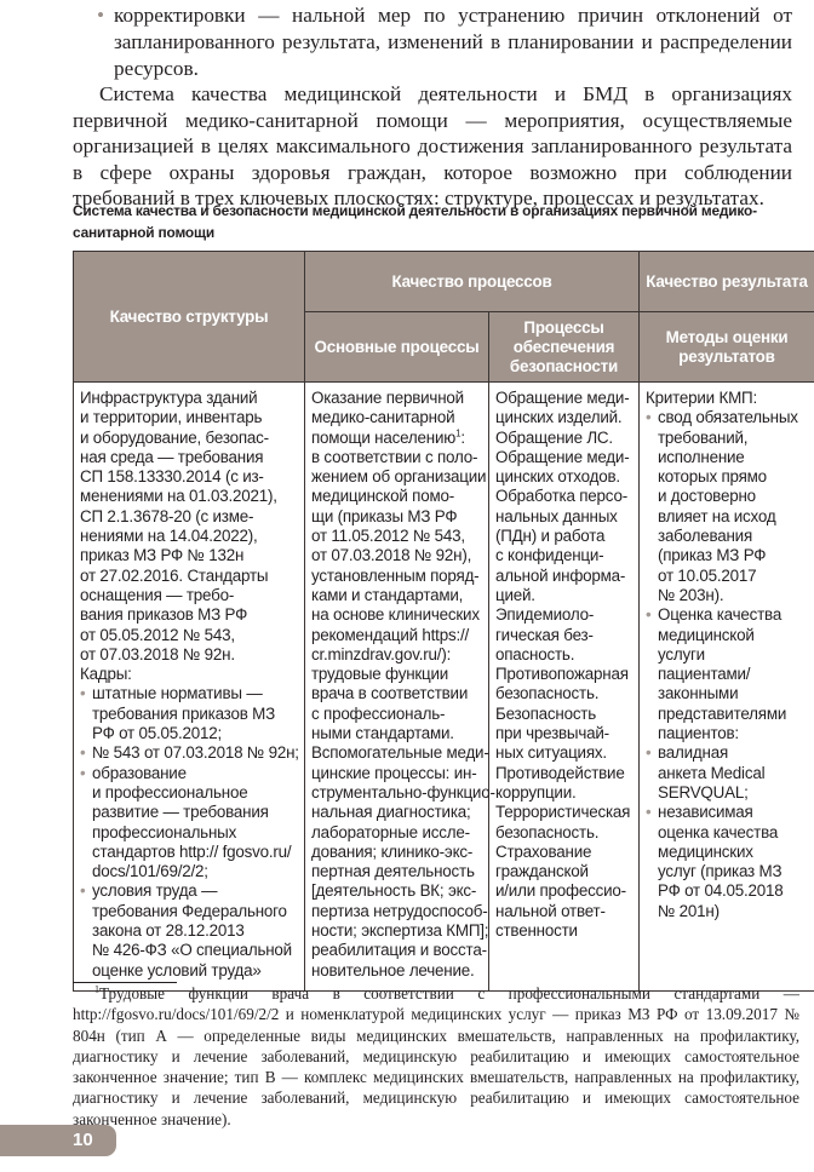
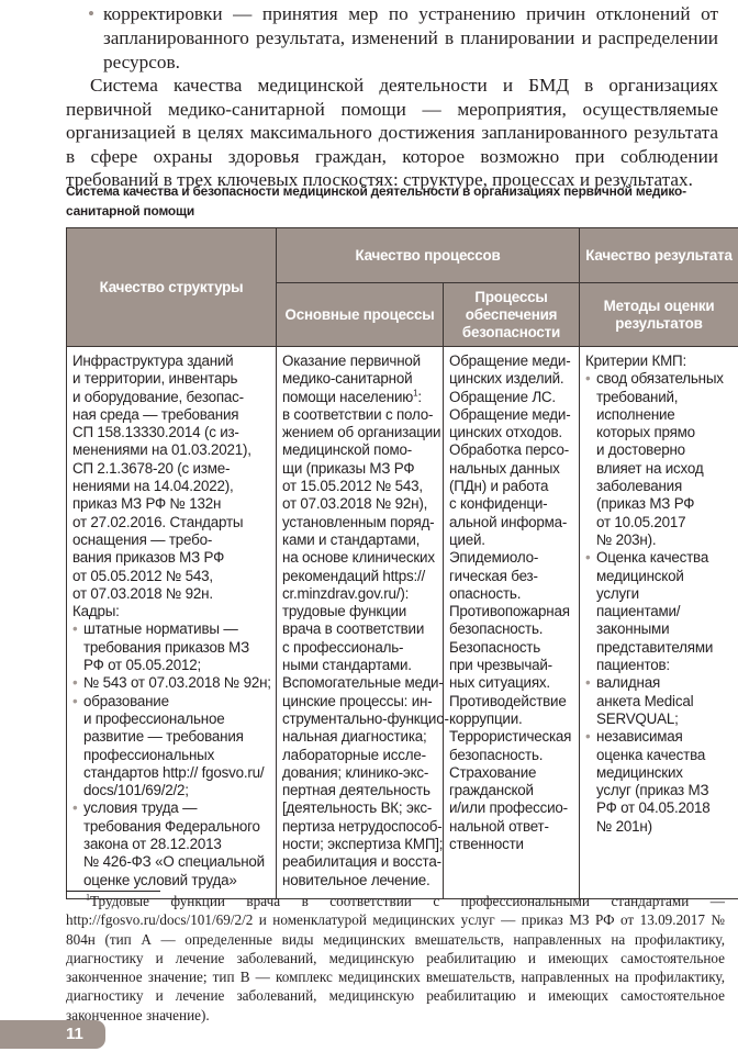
  •
- корректировки — нальной мер по устранению причин отклонений от запланированного результата, изменений в планировании и распределении ресурсов.
+ корректировки — принятия мер по устранению причин отклонений от запланированного результата, изменений в планировании и распределении ресурсов.
  Система качества медицинской деятельности и БМД в организациях первичной медико-санитарной помощи — мероприятия, осуществляемые организацией в целях максимального достижения запланированного результата в сфере охраны здоровья граждан, которое возможно при соблюдении требований в трех ключевых плоскостях: структуре, процессах и результатах.
  Система качества и безопасности медицинской деятельности в организациях первичной медико-санитарной помощи
  Качество структуры	Качество процессов	Качество результата
  Основные процессы	Процессы обеспечения безопасности	Методы оценки результатов
- Инфраструктура зданийи территории, инвентарьи оборудование, безопас-ная среда — требованияСП 158.13330.2014 (с из-менениями на 01.03.2021),СП 2.1.3678-20 (с изме-нениями на 14.04.2022),приказ МЗ РФ № 132нот 27.02.2016. Стандартыоснащения — требо-вания приказов МЗ РФот 05.05.2012 № 543,от 07.03.2018 № 92н.Кадры:• штатные нормативы —требования приказов МЗРФ от 05.05.2012;• № 543 от 07.03.2018 № 92н;• образованиеи профессиональноеразвитие — требованияпрофессиональныхстандартов http:// fgosvo.ru/docs/101/69/2/2;• условия труда —требования Федеральногозакона от 28.12.2013№ 426-ФЗ «О специальнойоценке условий труда»	Оказание первичноймедико-санитарнойпомощи населению1:в соответствии с поло-жением об организациимедицинской помо-щи (приказы МЗ РФот 11.05.2012 № 543,от 07.03.2018 № 92н),установленным поряд-ками и стандартами,на основе клиническихрекомендаций https://cr.minzdrav.gov.ru/):трудовые функцииврача в соответствиис профессиональ-ными стандартами.Вспомогательные меди-цинские процессы: ин-струментально-функцио-нальная диагностика;лабораторные иссле-дования; клинико-экс-пертная деятельность[деятельность ВК; экс-пертиза нетрудоспособ-ности; экспертиза КМП];реабилитация и восста-новительное лечение.	Обращение меди-цинских изделий.Обращение ЛС.Обращение меди-цинских отходов.Обработка персо-нальных данных(ПДн) и работас конфиденци-альной информа-цией.Эпидемиоло-гическая без-опасность.Противопожарнаябезопасность.Безопасностьпри чрезвычай-ных ситуациях.Противодействиекоррупции.Террористическаябезопасность.Страхованиегражданскойи/или профессио-нальной ответ-ственности	Критерии КМП:• свод обязательныхтребований,исполнениекоторых прямои достоверновлияет на исходзаболевания(приказ МЗ РФот 10.05.2017№ 203н).• Оценка качествамедицинскойуслугипациентами/законнымипредставителямипациентов:• валиднаяанкета MedicalSERVQUAL;• независимаяоценка качествамедицинскихуслуг (приказ МЗРФ от 04.05.2018№ 201н)
+ Инфраструктура зданийи территории, инвентарьи оборудование, безопас-ная среда — требованияСП 158.13330.2014 (с из-менениями на 01.03.2021),СП 2.1.3678-20 (с изме-нениями на 14.04.2022),приказ МЗ РФ № 132нот 27.02.2016. Стандартыоснащения — требо-вания приказов МЗ РФот 05.05.2012 № 543,от 07.03.2018 № 92н.Кадры:• штатные нормативы —требования приказов МЗРФ от 05.05.2012;• № 543 от 07.03.2018 № 92н;• образованиеи профессиональноеразвитие — требованияпрофессиональныхстандартов http:// fgosvo.ru/docs/101/69/2/2;• условия труда —требования Федеральногозакона от 28.12.2013№ 426-ФЗ «О специальнойоценке условий труда»	Оказание первичноймедико-санитарнойпомощи населению1:в соответствии с поло-жением об организациимедицинской помо-щи (приказы МЗ РФот 15.05.2012 № 543,от 07.03.2018 № 92н),установленным поряд-ками и стандартами,на основе клиническихрекомендаций https://cr.minzdrav.gov.ru/):трудовые функцииврача в соответствиис профессиональ-ными стандартами.Вспомогательные меди-цинские процессы: ин-струментально-функцио-нальная диагностика;лабораторные иссле-дования; клинико-экс-пертная деятельность[деятельность ВК; экс-пертиза нетрудоспособ-ности; экспертиза КМП];реабилитация и восста-новительное лечение.	Обращение меди-цинских изделий.Обращение ЛС.Обращение меди-цинских отходов.Обработка персо-нальных данных(ПДн) и работас конфиденци-альной информа-цией.Эпидемиоло-гическая без-опасность.Противопожарнаябезопасность.Безопасностьпри чрезвычай-ных ситуациях.Противодействиекоррупции.Террористическаябезопасность.Страхованиегражданскойи/или профессио-нальной ответ-ственности	Критерии КМП:• свод обязательныхтребований,исполнениекоторых прямои достоверновлияет на исходзаболевания(приказ МЗ РФот 10.05.2017№ 203н).• Оценка качествамедицинскойуслугипациентами/законнымипредставителямипациентов:• валиднаяанкета MedicalSERVQUAL;• независимаяоценка качествамедицинскихуслуг (приказ МЗРФ от 04.05.2018№ 201н)
  1Трудовые функции врача в соответствии с профессиональными стандартами — http://fgosvo.ru/docs/101/69/2/2 и номенклатурой медицинских услуг — приказ МЗ РФ от 13.09.2017 № 804н (тип А — определенные виды медицинских вмешательств, направленных на профилактику, диагностику и лечение заболеваний, медицинскую реабилитацию и имеющих самостоятельное законченное значение; тип В — комплекс медицинских вмешательств, направленных на профилактику, диагностику и лечение заболеваний, медицинскую реабилитацию и имеющих самостоятельное законченное значение).
- 10
+ 11
